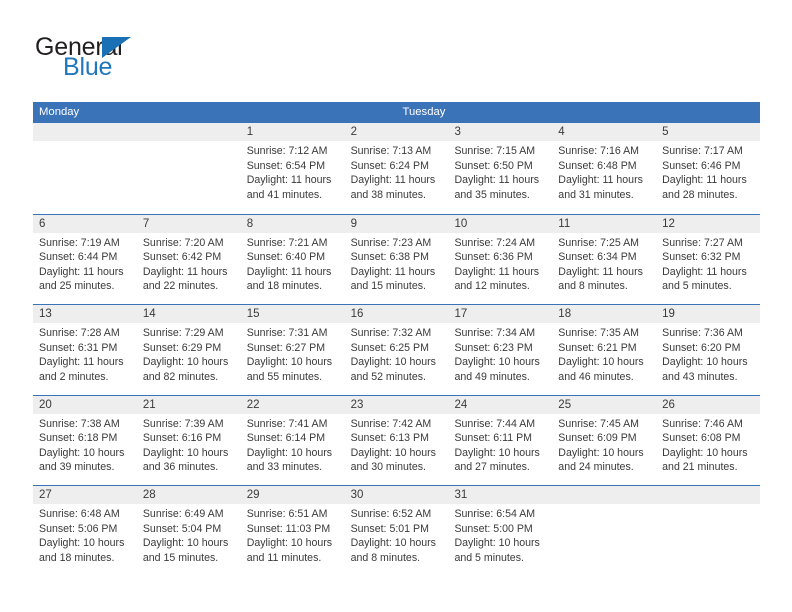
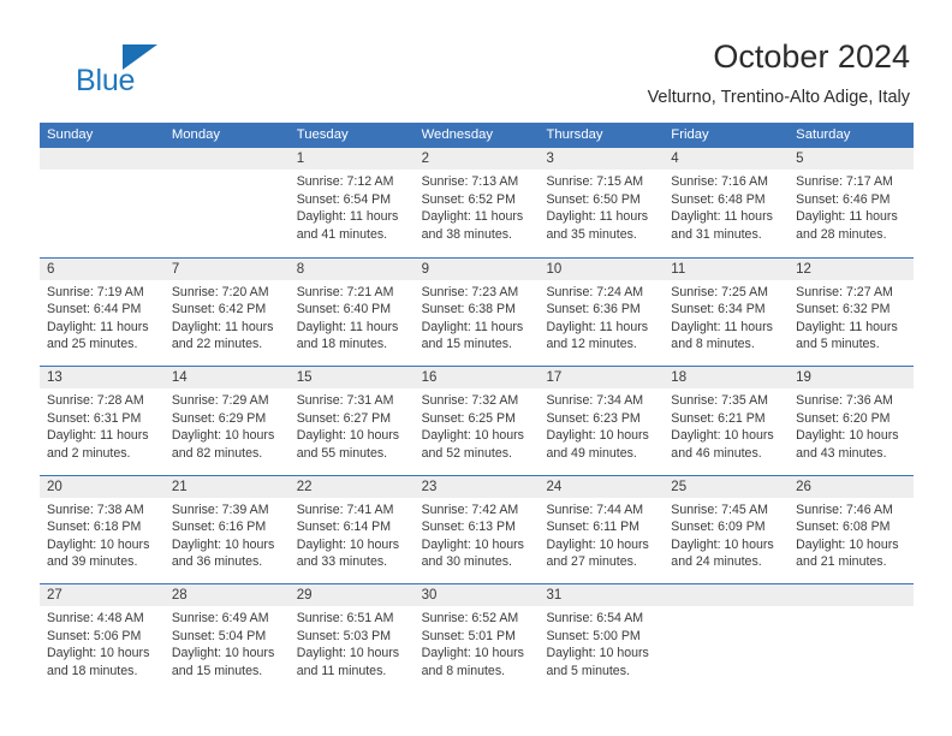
- General
  Blue
+ October 2024
+ Velturno, Trentino-Alto Adige, Italy
+ Sunday
  Monday
  Tuesday
+ Wednesday
+ Thursday
+ Friday
+ Saturday
  1
  Sunrise: 7:12 AM
  Sunset: 6:54 PM
  Daylight: 11 hours
  and 41 minutes.
  2
  Sunrise: 7:13 AM
- Sunset: 6:24 PM
+ Sunset: 6:52 PM
  Daylight: 11 hours
  and 38 minutes.
  3
  Sunrise: 7:15 AM
  Sunset: 6:50 PM
  Daylight: 11 hours
  and 35 minutes.
  4
  Sunrise: 7:16 AM
  Sunset: 6:48 PM
  Daylight: 11 hours
  and 31 minutes.
  5
  Sunrise: 7:17 AM
  Sunset: 6:46 PM
  Daylight: 11 hours
  and 28 minutes.
  6
  Sunrise: 7:19 AM
  Sunset: 6:44 PM
  Daylight: 11 hours
  and 25 minutes.
  7
  Sunrise: 7:20 AM
  Sunset: 6:42 PM
  Daylight: 11 hours
  and 22 minutes.
  8
  Sunrise: 7:21 AM
  Sunset: 6:40 PM
  Daylight: 11 hours
  and 18 minutes.
  9
  Sunrise: 7:23 AM
  Sunset: 6:38 PM
  Daylight: 11 hours
  and 15 minutes.
  10
  Sunrise: 7:24 AM
  Sunset: 6:36 PM
  Daylight: 11 hours
  and 12 minutes.
  11
  Sunrise: 7:25 AM
  Sunset: 6:34 PM
  Daylight: 11 hours
  and 8 minutes.
  12
  Sunrise: 7:27 AM
  Sunset: 6:32 PM
  Daylight: 11 hours
  and 5 minutes.
  13
  Sunrise: 7:28 AM
  Sunset: 6:31 PM
  Daylight: 11 hours
  and 2 minutes.
  14
  Sunrise: 7:29 AM
  Sunset: 6:29 PM
  Daylight: 10 hours
  and 82 minutes.
  15
  Sunrise: 7:31 AM
  Sunset: 6:27 PM
  Daylight: 10 hours
  and 55 minutes.
  16
  Sunrise: 7:32 AM
  Sunset: 6:25 PM
  Daylight: 10 hours
  and 52 minutes.
  17
  Sunrise: 7:34 AM
  Sunset: 6:23 PM
  Daylight: 10 hours
  and 49 minutes.
  18
  Sunrise: 7:35 AM
  Sunset: 6:21 PM
  Daylight: 10 hours
  and 46 minutes.
  19
  Sunrise: 7:36 AM
  Sunset: 6:20 PM
  Daylight: 10 hours
  and 43 minutes.
  20
  Sunrise: 7:38 AM
  Sunset: 6:18 PM
  Daylight: 10 hours
  and 39 minutes.
  21
  Sunrise: 7:39 AM
  Sunset: 6:16 PM
  Daylight: 10 hours
  and 36 minutes.
  22
  Sunrise: 7:41 AM
  Sunset: 6:14 PM
  Daylight: 10 hours
  and 33 minutes.
  23
  Sunrise: 7:42 AM
  Sunset: 6:13 PM
  Daylight: 10 hours
  and 30 minutes.
  24
  Sunrise: 7:44 AM
  Sunset: 6:11 PM
  Daylight: 10 hours
  and 27 minutes.
  25
  Sunrise: 7:45 AM
  Sunset: 6:09 PM
  Daylight: 10 hours
  and 24 minutes.
  26
  Sunrise: 7:46 AM
  Sunset: 6:08 PM
  Daylight: 10 hours
  and 21 minutes.
  27
- Sunrise: 6:48 AM
+ Sunrise: 4:48 AM
  Sunset: 5:06 PM
  Daylight: 10 hours
  and 18 minutes.
  28
  Sunrise: 6:49 AM
  Sunset: 5:04 PM
  Daylight: 10 hours
  and 15 minutes.
  29
  Sunrise: 6:51 AM
- Sunset: 11:03 PM
+ Sunset: 5:03 PM
  Daylight: 10 hours
  and 11 minutes.
  30
  Sunrise: 6:52 AM
  Sunset: 5:01 PM
  Daylight: 10 hours
  and 8 minutes.
  31
  Sunrise: 6:54 AM
  Sunset: 5:00 PM
  Daylight: 10 hours
  and 5 minutes.
